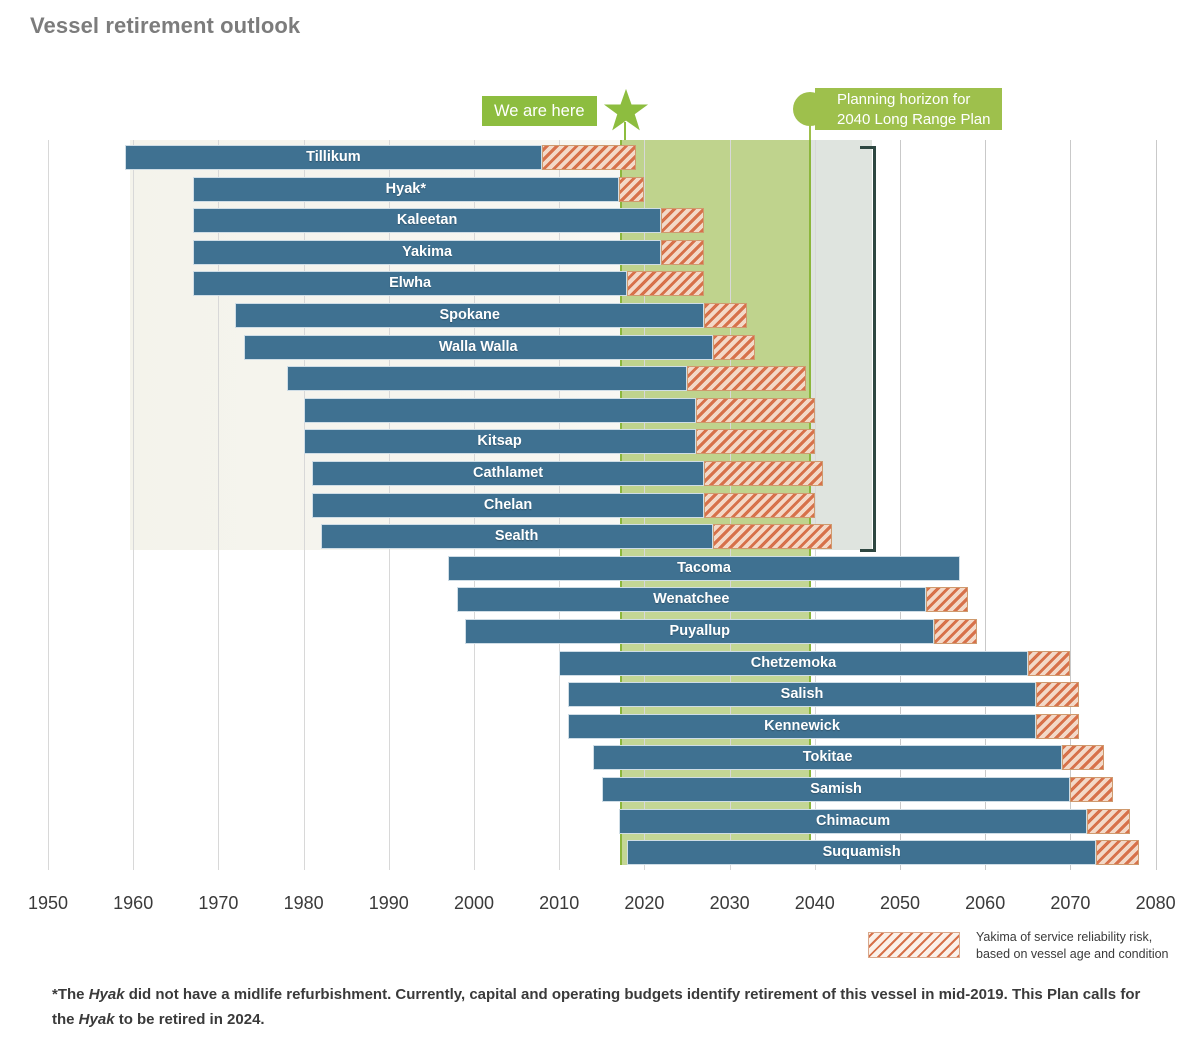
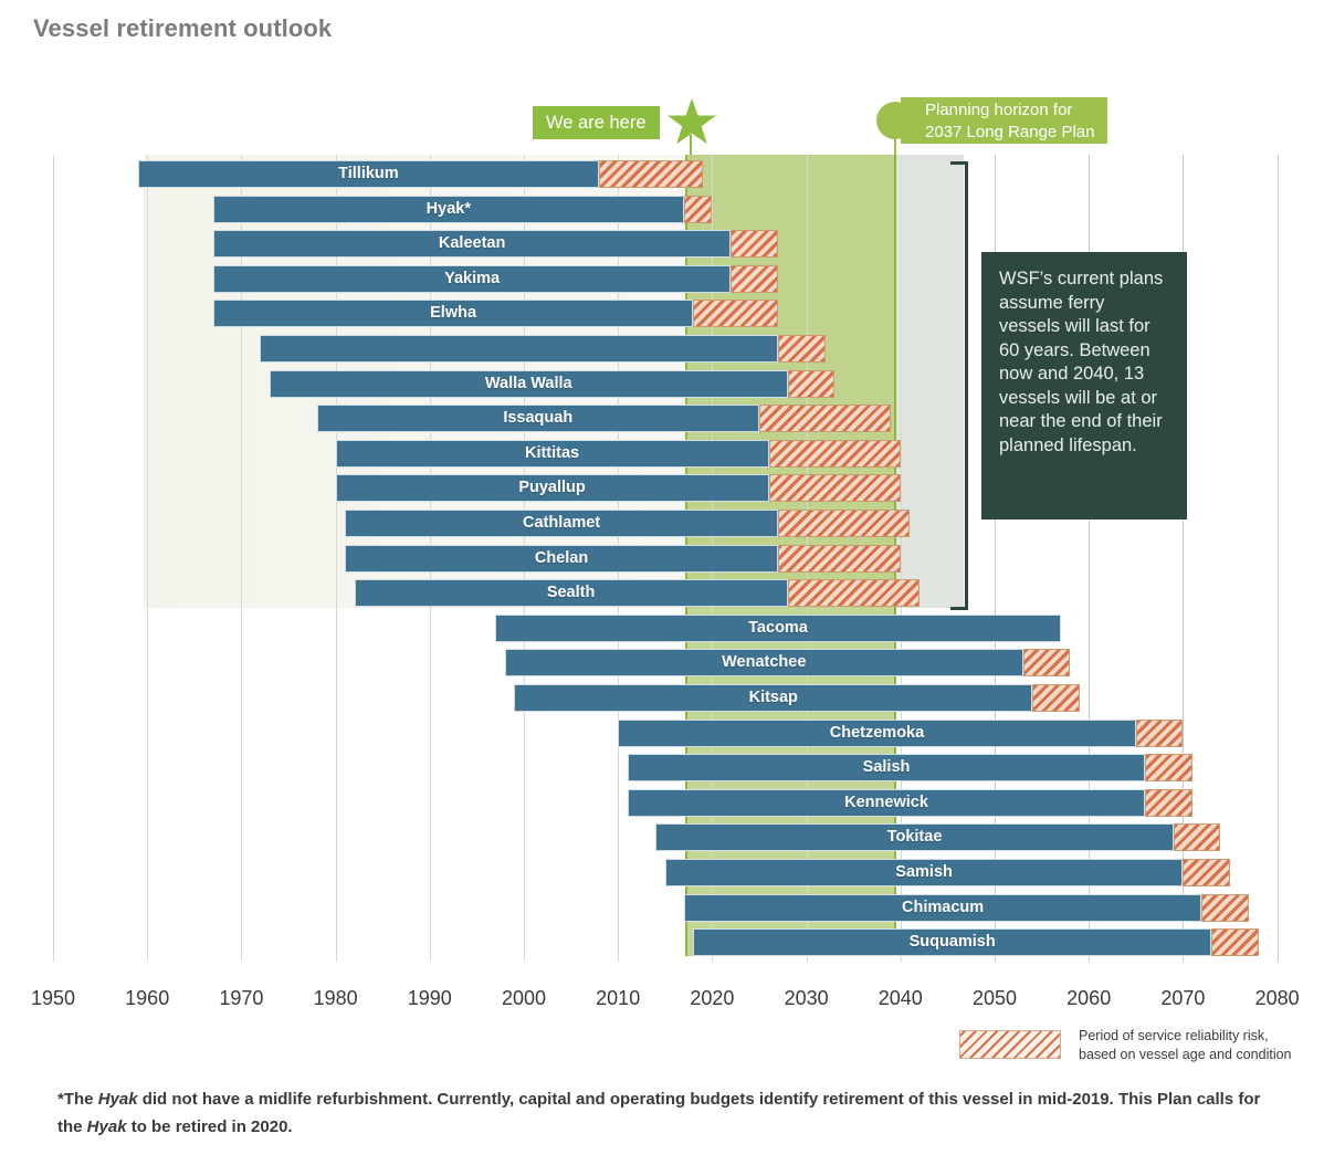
  Vessel retirement outlook
  We are here
  Planning horizon for
- 2040 Long Range Plan
+ 2037 Long Range Plan
  Tillikum
  Hyak*
  Kaleetan
  Yakima
  Elwha
- Spokane
  Walla Walla
+ Issaquah
+ Kittitas
- Kitsap
+ Puyallup
  Cathlamet
  Chelan
  Sealth
  Tacoma
  Wenatchee
- Puyallup
+ Kitsap
  Chetzemoka
  Salish
  Kennewick
  Tokitae
  Samish
  Chimacum
  Suquamish
+ WSF’s current plans assume ferry vessels will last for 60 years. Between now and 2040, 13 vessels will be at or near the end of their planned lifespan.
  1950
  1960
  1970
  1980
  1990
  2000
  2010
  2020
  2030
  2040
  2050
  2060
  2070
  2080
- Yakima of service reliability risk,
+ Period of service reliability risk,
  based on vessel age and condition
- *The Hyak did not have a midlife refurbishment. Currently, capital and operating budgets identify retirement of this vessel in mid-2019. This Plan calls for the Hyak to be retired in 2024.
+ *The Hyak did not have a midlife refurbishment. Currently, capital and operating budgets identify retirement of this vessel in mid-2019. This Plan calls for the Hyak to be retired in 2020.
